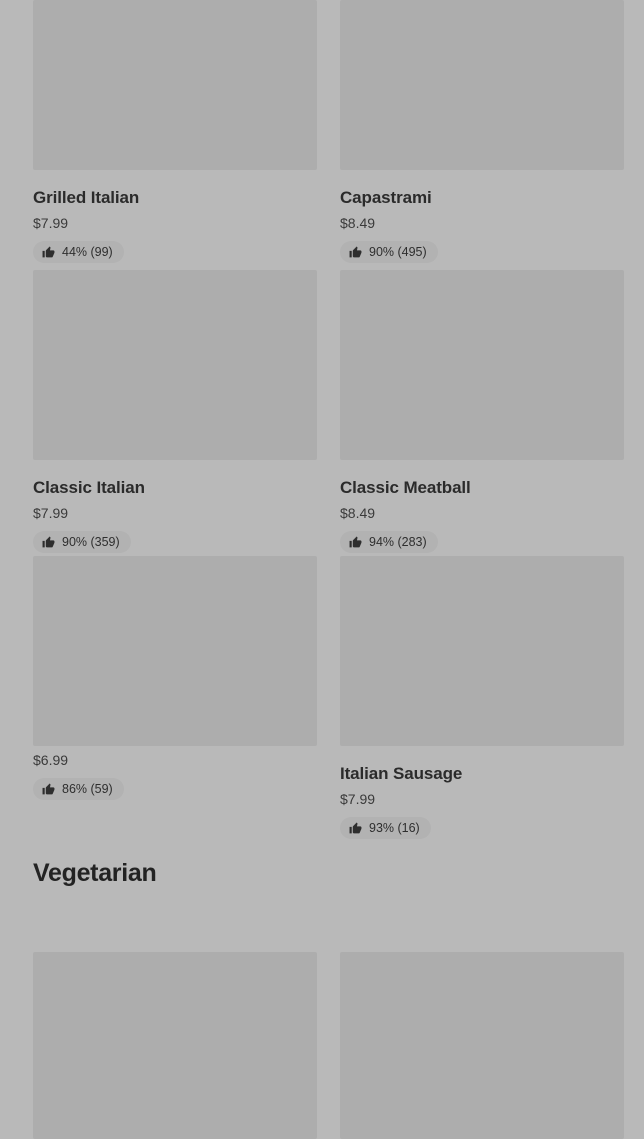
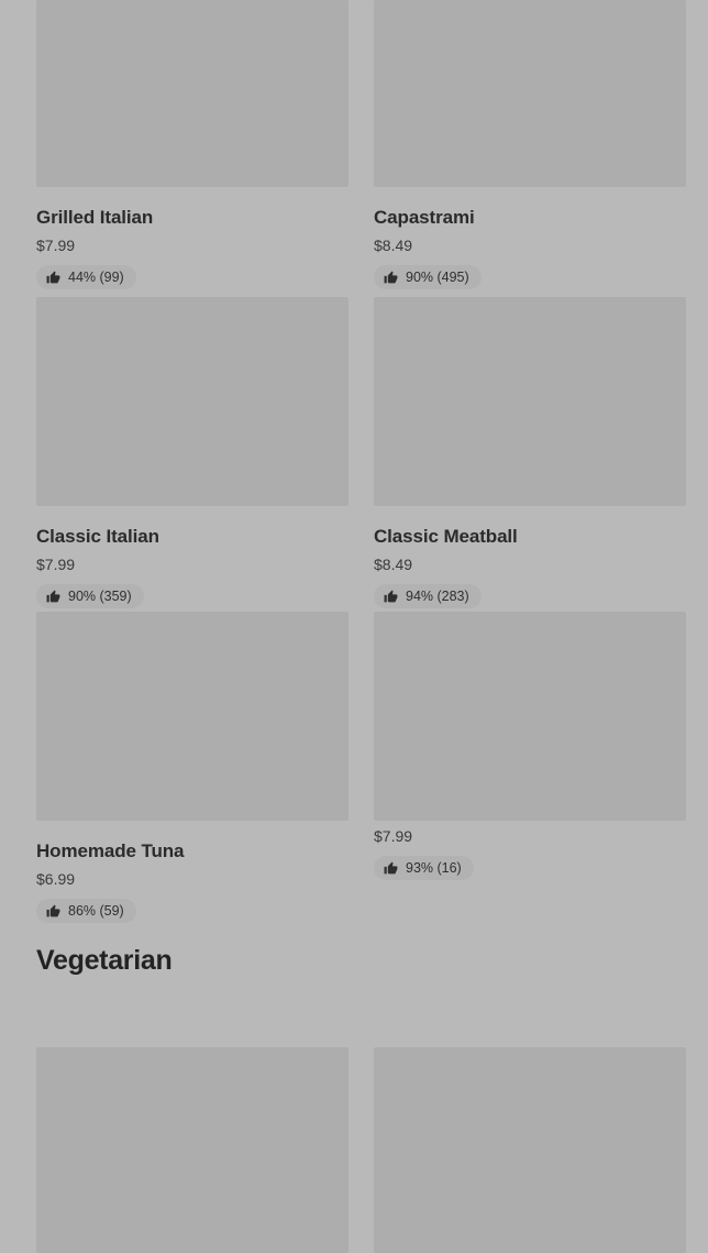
  Grilled Italian
  $7.99
  44% (99)
  Capastrami
  $8.49
  90% (495)
  Classic Italian
  $7.99
  90% (359)
  Classic Meatball
  $8.49
  94% (283)
+ Homemade Tuna
  $6.99
  86% (59)
- Italian Sausage
  $7.99
  93% (16)
  Vegetarian
